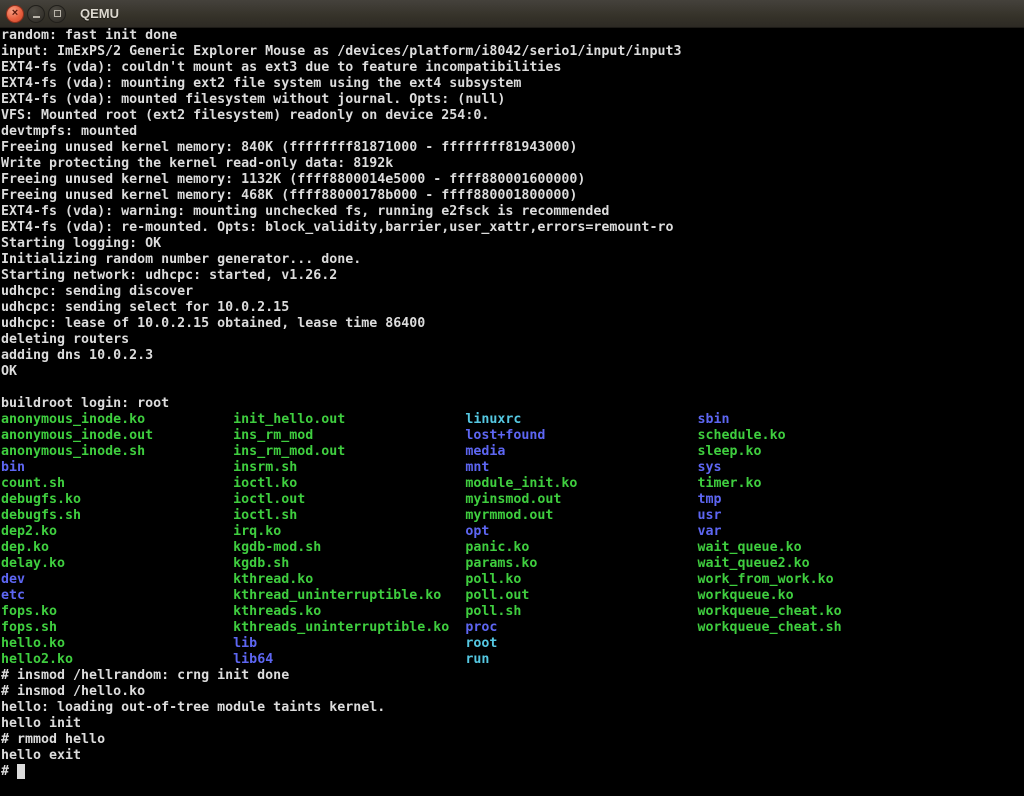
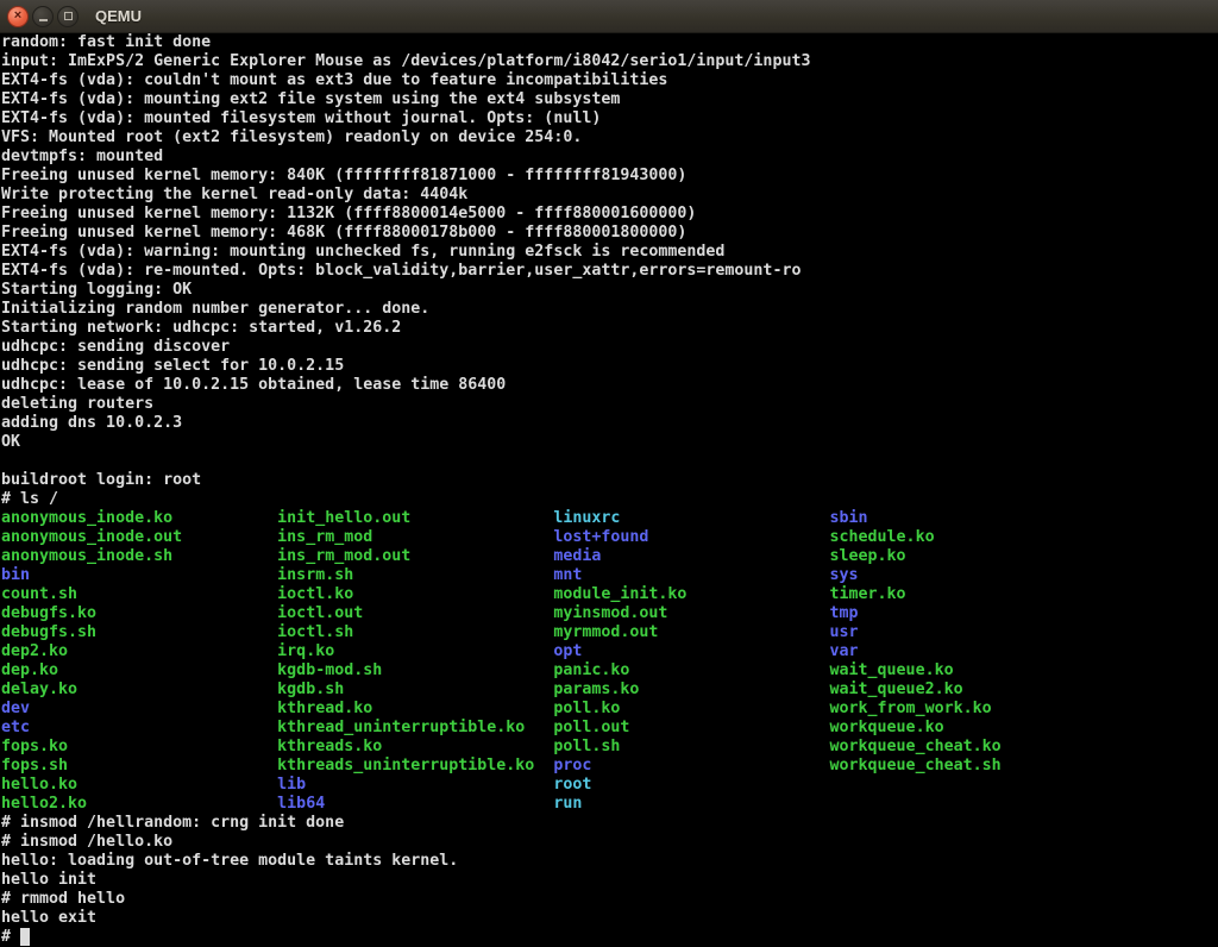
  ×
  QEMU
  random: fast init done
  input: ImExPS/2 Generic Explorer Mouse as /devices/platform/i8042/serio1/input/input3
  EXT4-fs (vda): couldn't mount as ext3 due to feature incompatibilities
  EXT4-fs (vda): mounting ext2 file system using the ext4 subsystem
  EXT4-fs (vda): mounted filesystem without journal. Opts: (null)
  VFS: Mounted root (ext2 filesystem) readonly on device 254:0.
  devtmpfs: mounted
  Freeing unused kernel memory: 840K (ffffffff81871000 - ffffffff81943000)
- Write protecting the kernel read-only data: 8192k
+ Write protecting the kernel read-only data: 4404k
  Freeing unused kernel memory: 1132K (ffff8800014e5000 - ffff880001600000)
  Freeing unused kernel memory: 468K (ffff88000178b000 - ffff880001800000)
  EXT4-fs (vda): warning: mounting unchecked fs, running e2fsck is recommended
  EXT4-fs (vda): re-mounted. Opts: block_validity,barrier,user_xattr,errors=remount-ro
  Starting logging: OK
  Initializing random number generator... done.
  Starting network: udhcpc: started, v1.26.2
  udhcpc: sending discover
  udhcpc: sending select for 10.0.2.15
  udhcpc: lease of 10.0.2.15 obtained, lease time 86400
  deleting routers
  adding dns 10.0.2.3
  OK
  buildroot login: root
+ # ls /
  anonymous_inode.ko init_hello.out linuxrc sbin
  anonymous_inode.out ins_rm_mod lost+found schedule.ko
  anonymous_inode.sh ins_rm_mod.out media sleep.ko
  bin insrm.sh mnt sys
  count.sh ioctl.ko module_init.ko timer.ko
  debugfs.ko ioctl.out myinsmod.out tmp
  debugfs.sh ioctl.sh myrmmod.out usr
  dep2.ko irq.ko opt var
  dep.ko kgdb-mod.sh panic.ko wait_queue.ko
  delay.ko kgdb.sh params.ko wait_queue2.ko
  dev kthread.ko poll.ko work_from_work.ko
  etc kthread_uninterruptible.ko poll.out workqueue.ko
  fops.ko kthreads.ko poll.sh workqueue_cheat.ko
  fops.sh kthreads_uninterruptible.ko proc workqueue_cheat.sh
  hello.ko lib root
  hello2.ko lib64 run
  # insmod /hellrandom: crng init done
  # insmod /hello.ko
  hello: loading out-of-tree module taints kernel.
  hello init
  # rmmod hello
  hello exit
  #
